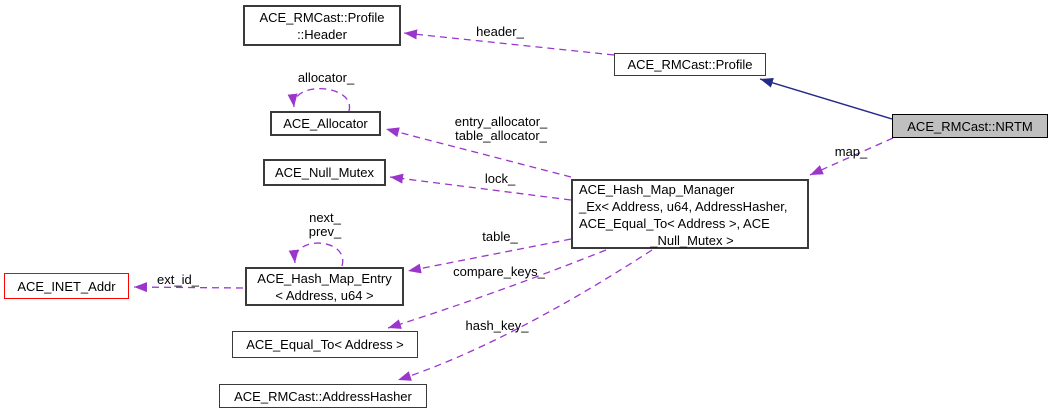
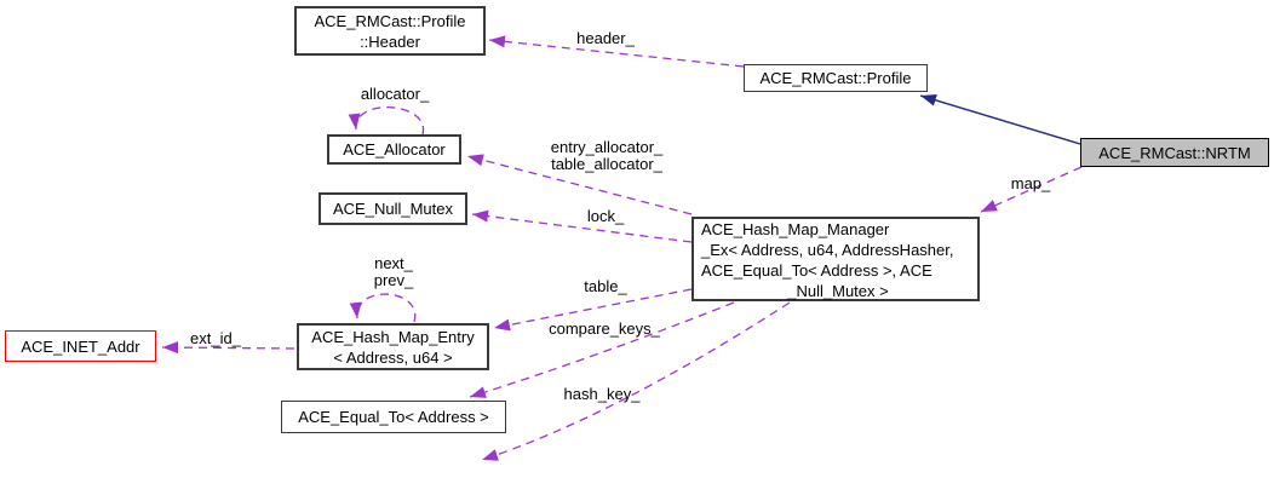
  ACE_RMCast::Profile
  ::Header
  ACE_RMCast::Profile
  ACE_RMCast::NRTM
  ACE_Allocator
  ACE_Null_Mutex
  ACE_Hash_Map_Manager
  _Ex< Address, u64, AddressHasher,
  ACE_Equal_To< Address >, ACE
  _Null_Mutex >
  ACE_Hash_Map_Entry
  < Address, u64 >
  ACE_INET_Addr
  ACE_Equal_To< Address >
- ACE_RMCast::AddressHasher
  header_
  allocator_
  entry_allocator_
  table_allocator_
  lock_
  map_
  next_
  prev_
  table_
  compare_keys_
  hash_key_
  ext_id_
